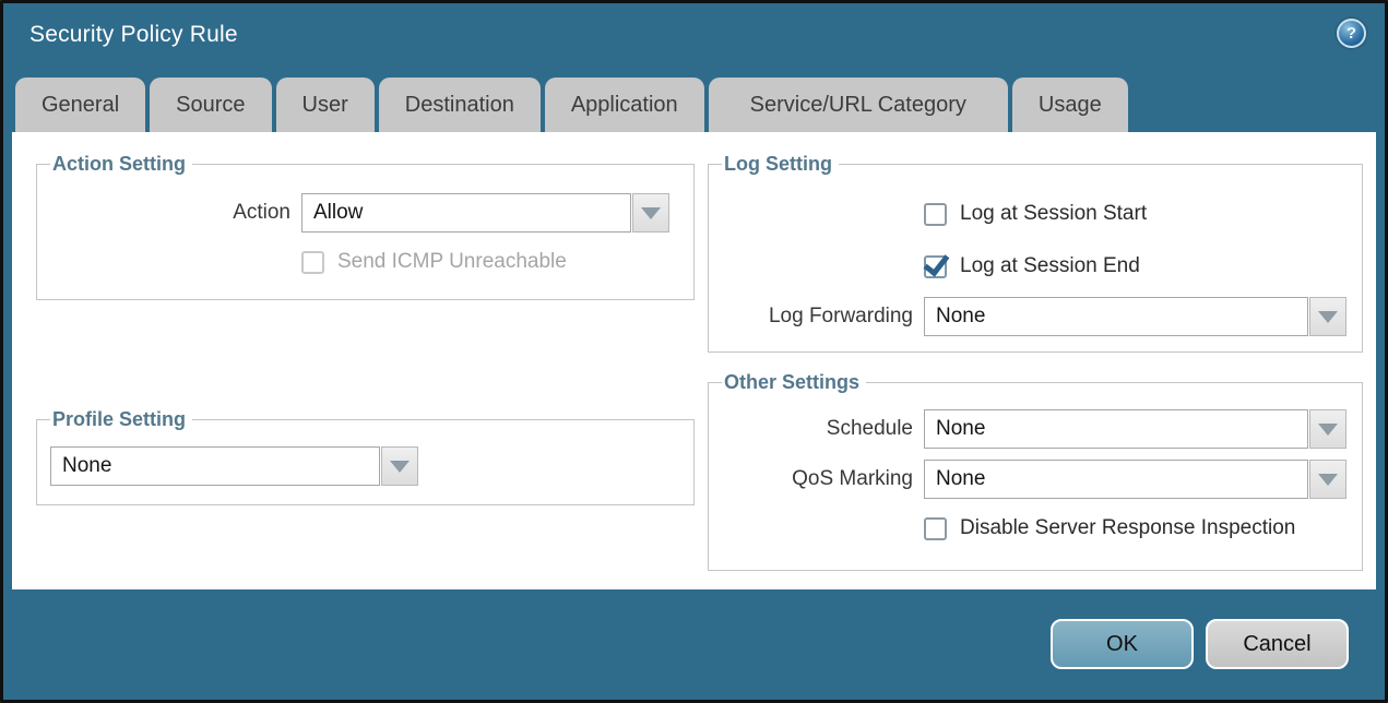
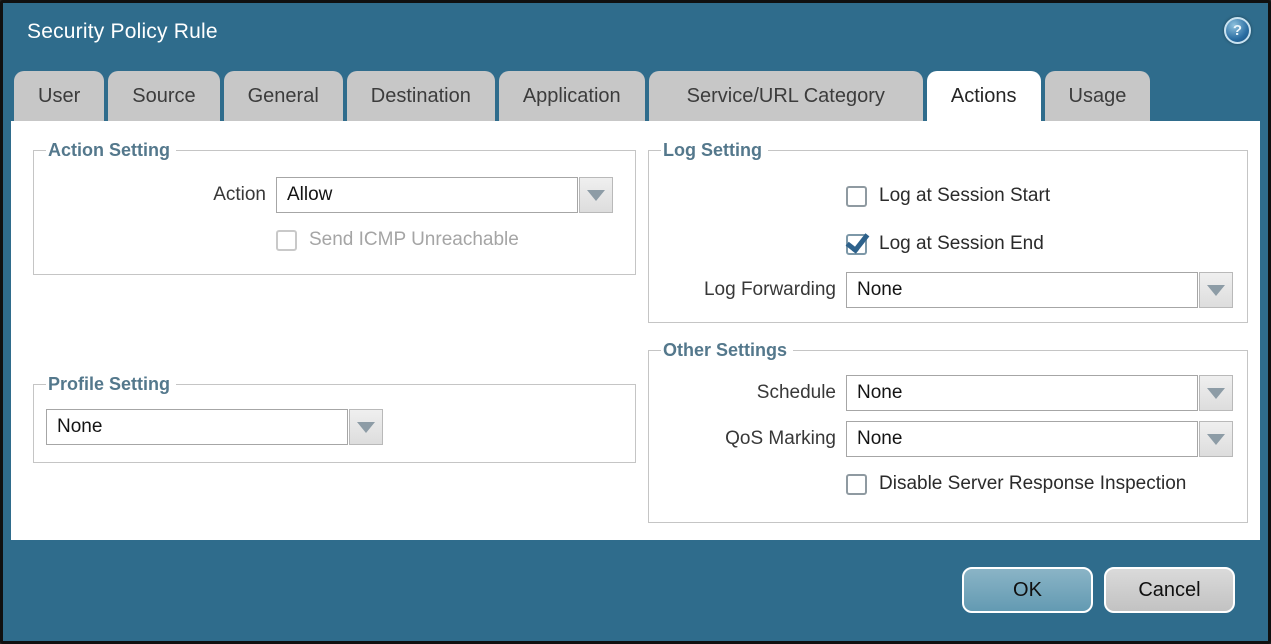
  Security Policy Rule
  ?
- General
+ User
  Source
- User
+ General
  Destination
  Application
  Service/URL Category
+ Actions
  Usage
  Action Setting
  Action
  Allow
  Send ICMP Unreachable
  Profile Setting
  None
  Log Setting
  Log at Session Start
  Log at Session End
  Log Forwarding
  None
  Other Settings
  Schedule
  None
  QoS Marking
  None
  Disable Server Response Inspection
  OK
  Cancel
